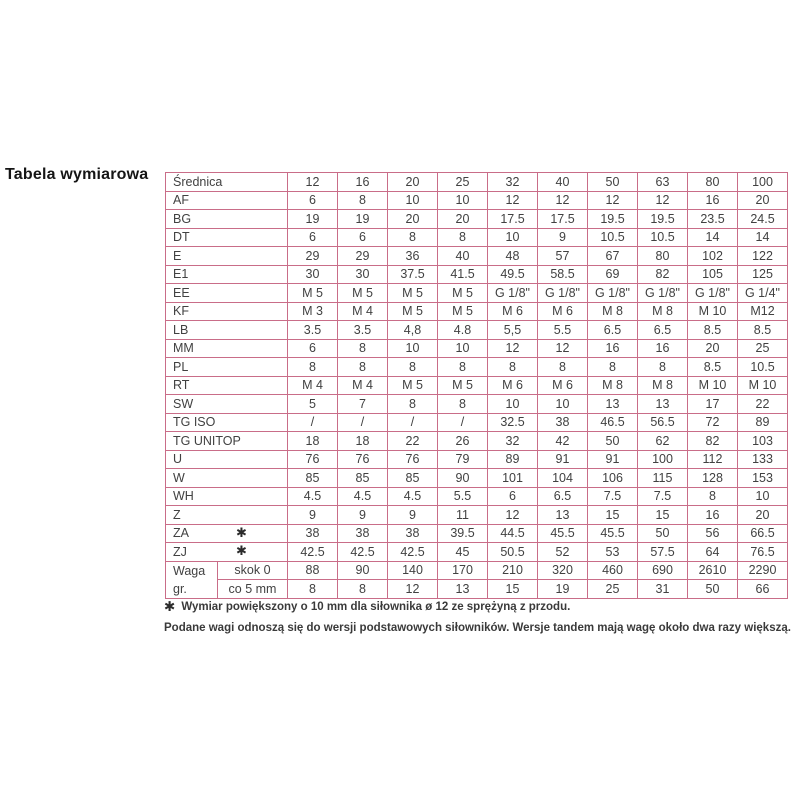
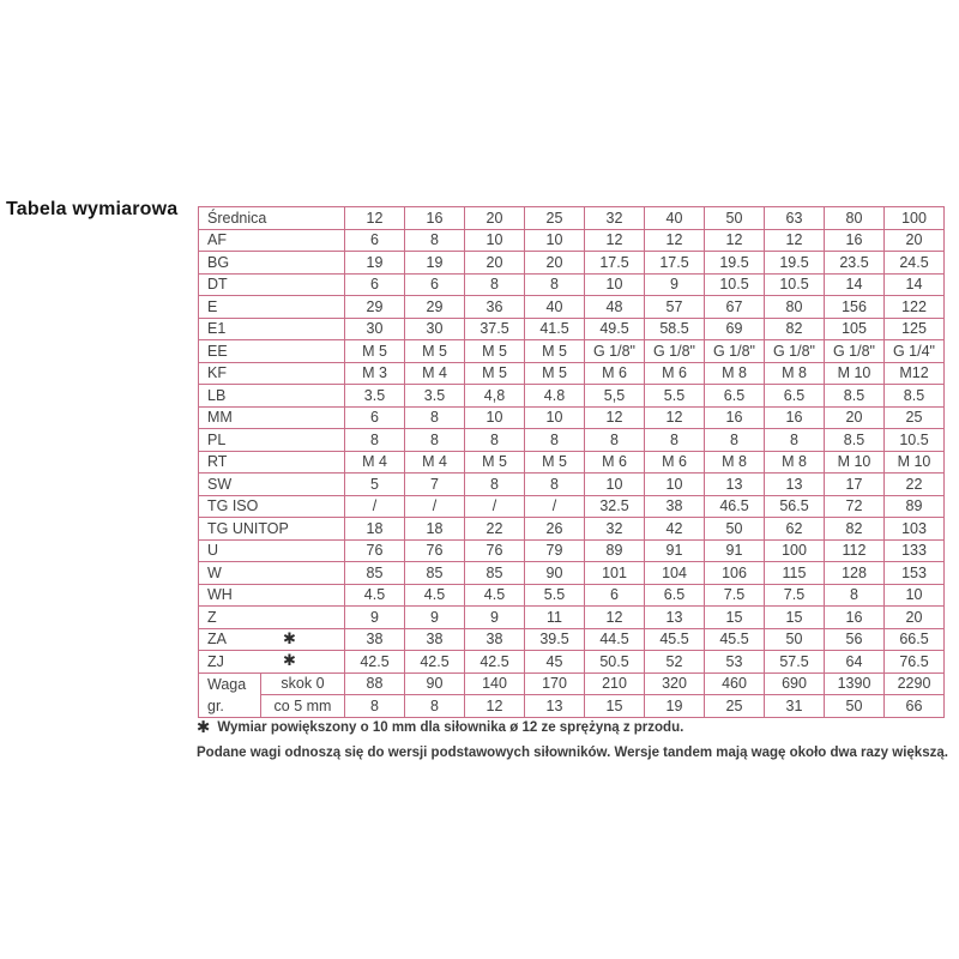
  Tabela wymiarowa
  Średnica	12	16	20	25	32	40	50	63	80	100
  AF	6	8	10	10	12	12	12	12	16	20
  BG	19	19	20	20	17.5	17.5	19.5	19.5	23.5	24.5
  DT	6	6	8	8	10	9	10.5	10.5	14	14
- E	29	29	36	40	48	57	67	80	102	122
+ E	29	29	36	40	48	57	67	80	156	122
  E1	30	30	37.5	41.5	49.5	58.5	69	82	105	125
  EE	M 5	M 5	M 5	M 5	G 1/8"	G 1/8"	G 1/8"	G 1/8"	G 1/8"	G 1/4"
  KF	M 3	M 4	M 5	M 5	M 6	M 6	M 8	M 8	M 10	M12
  LB	3.5	3.5	4,8	4.8	5,5	5.5	6.5	6.5	8.5	8.5
  MM	6	8	10	10	12	12	16	16	20	25
  PL	8	8	8	8	8	8	8	8	8.5	10.5
  RT	M 4	M 4	M 5	M 5	M 6	M 6	M 8	M 8	M 10	M 10
  SW	5	7	8	8	10	10	13	13	17	22
  TG ISO	/	/	/	/	32.5	38	46.5	56.5	72	89
  TG UNITOP	18	18	22	26	32	42	50	62	82	103
  U	76	76	76	79	89	91	91	100	112	133
  W	85	85	85	90	101	104	106	115	128	153
  WH	4.5	4.5	4.5	5.5	6	6.5	7.5	7.5	8	10
  Z	9	9	9	11	12	13	15	15	16	20
  ZA ✱	38	38	38	39.5	44.5	45.5	45.5	50	56	66.5
  ZJ ✱	42.5	42.5	42.5	45	50.5	52	53	57.5	64	76.5
- Wagagr.	skok 0	88	90	140	170	210	320	460	690	2610	2290
+ Wagagr.	skok 0	88	90	140	170	210	320	460	690	1390	2290
  co 5 mm	8	8	12	13	15	19	25	31	50	66
  ✱ Wymiar powiększony o 10 mm dla siłownika ø 12 ze sprężyną z przodu.
  Podane wagi odnoszą się do wersji podstawowych siłowników. Wersje tandem mają wagę około dwa razy większą.
